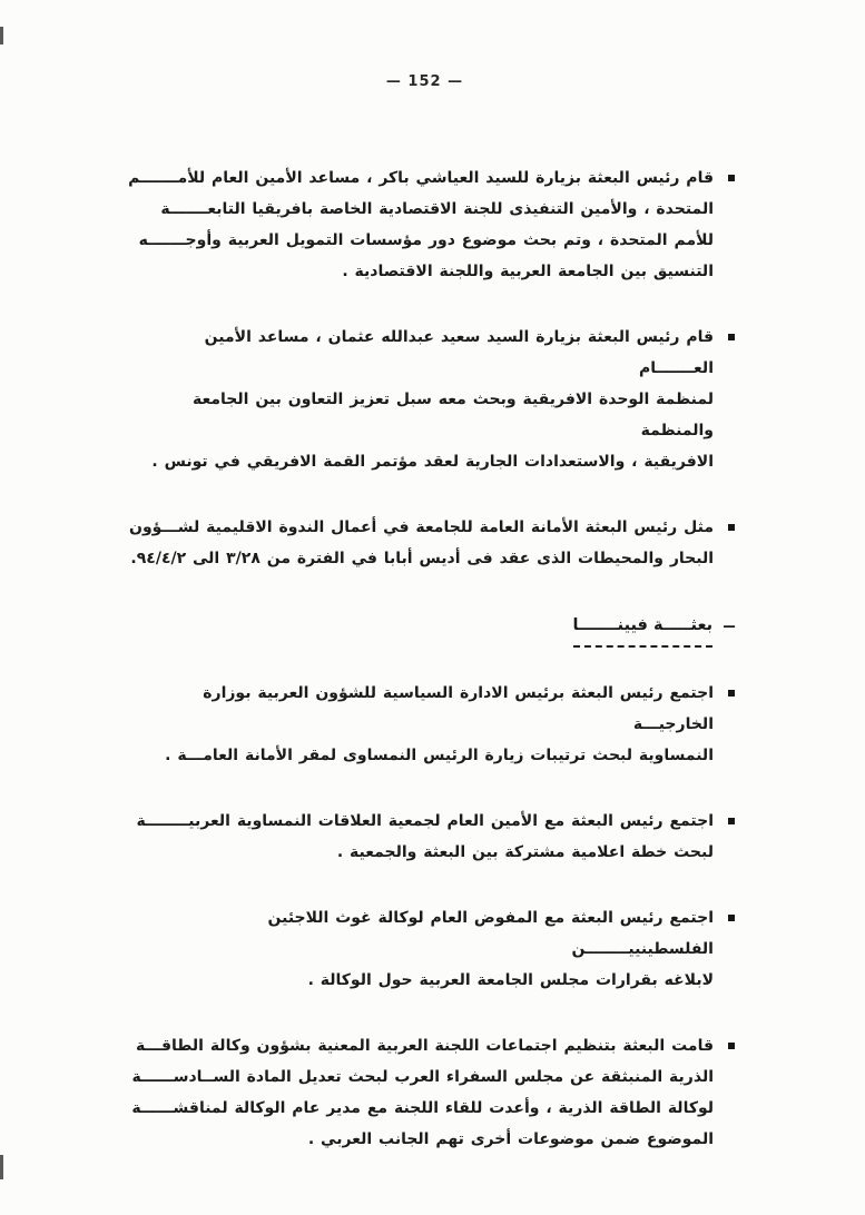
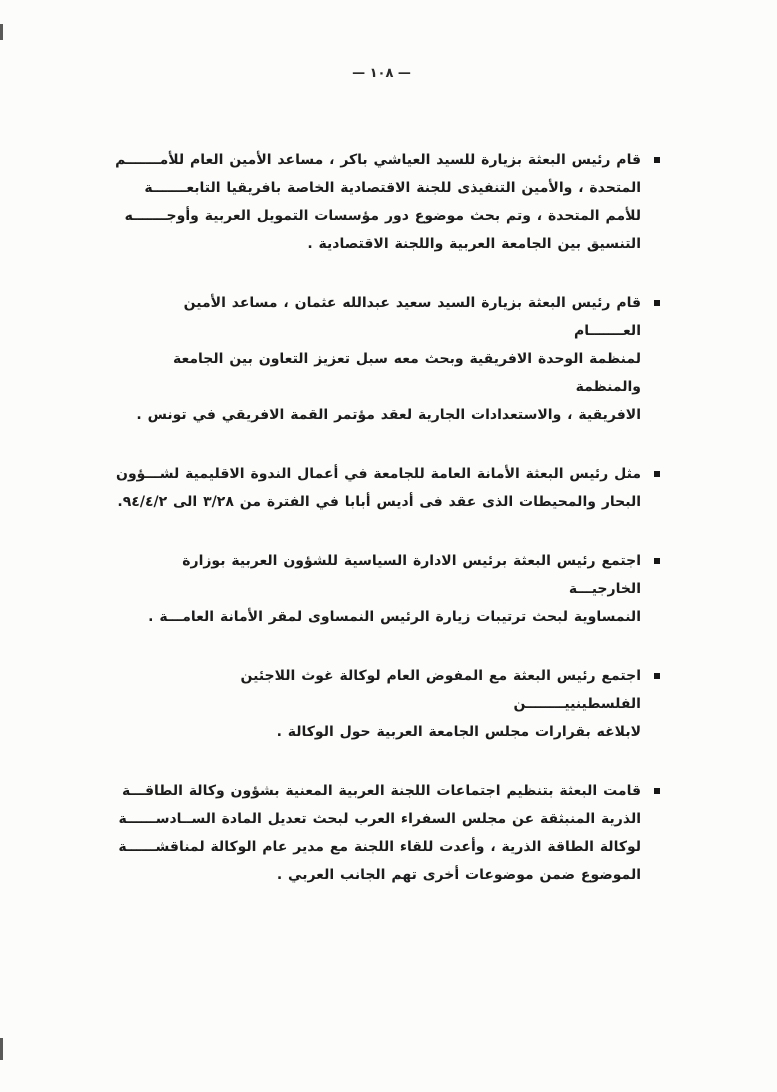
- — 152 —
+ — ١٠٨ —
  قام رئيس البعثة بزيارة للسيد العياشي باكر ، مساعد الأمين العام للأمـــــــم
  المتحدة ، والأمين التنفيذى للجنة الاقتصادية الخاصة بافريقيا التابعـــــــة
  للأمم المتحدة ، وتم بحث موضوع دور مؤسسات التمويل العربية وأوجـــــــه
  التنسيق بين الجامعة العربية واللجنة الاقتصادية .
  قام رئيس البعثة بزيارة السيد سعيد عبدالله عثمان ، مساعد الأمين العـــــــام
  لمنظمة الوحدة الافريقية وبحث معه سبل تعزيز التعاون بين الجامعة والمنظمة
  الافريقية ، والاستعدادات الجارية لعقد مؤتمر القمة الافريقي في تونس .
  مثل رئيس البعثة الأمانة العامة للجامعة في أعمال الندوة الاقليمية لشـــؤون
  البحار والمحيطات الذى عقد فى أديس أبابا في الفترة من ٣/٢٨ الى ٩٤/٤/٢.
- ــ
- بعثـــــة فيينـــــــا
  اجتمع رئيس البعثة برئيس الادارة السياسية للشؤون العربية بوزارة الخارجيـــة
  النمساوية لبحث ترتيبات زيارة الرئيس النمساوى لمقر الأمانة العامـــة .
- اجتمع رئيس البعثة مع الأمين العام لجمعية العلاقات النمساوية العربيــــــــة
- لبحث خطة اعلامية مشتركة بين البعثة والجمعية .
  اجتمع رئيس البعثة مع المفوض العام لوكالة غوث اللاجئين الفلسطينييــــــــن
  لابلاغه بقرارات مجلس الجامعة العربية حول الوكالة .
  قامت البعثة بتنظيم اجتماعات اللجنة العربية المعنية بشؤون وكالة الطاقـــة
  الذرية المنبثقة عن مجلس السفراء العرب لبحث تعديل المادة الســادســــــة
  لوكالة الطاقة الذرية ، وأعدت للقاء اللجنة مع مدير عام الوكالة لمناقشــــــة
  الموضوع ضمن موضوعات أخرى تهم الجانب العربي .
